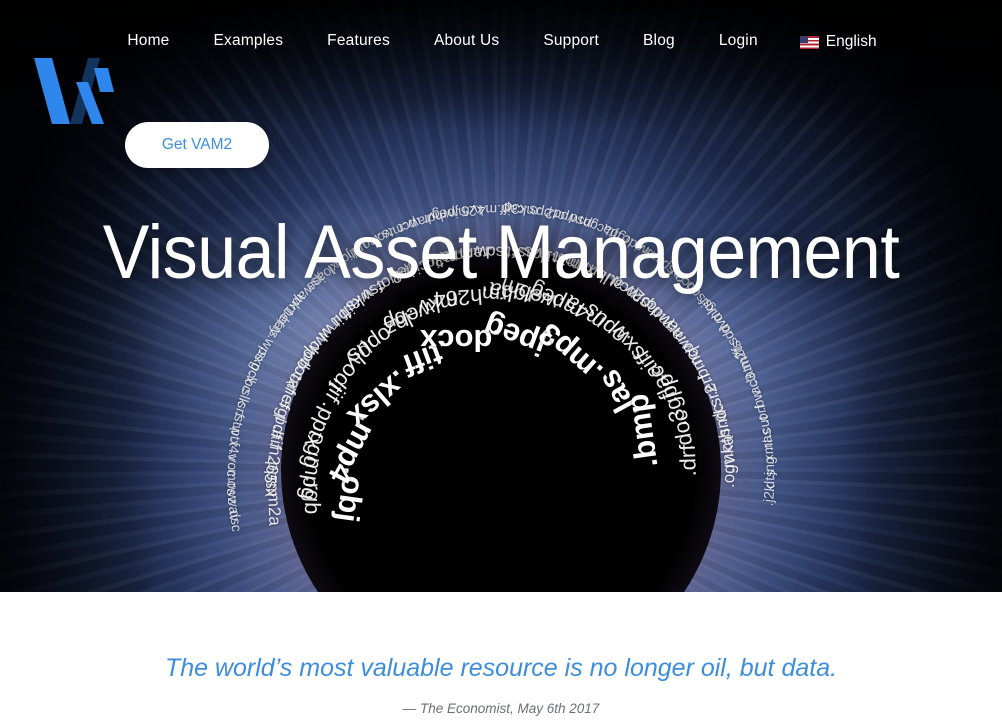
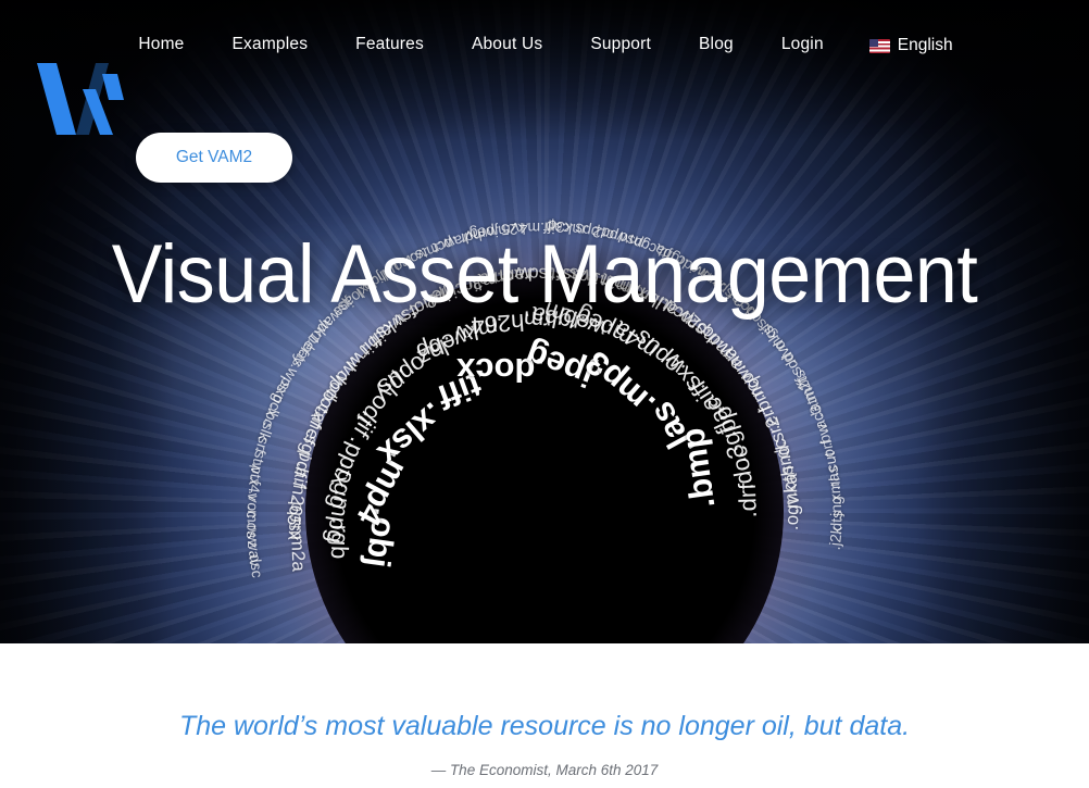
  Home
  Examples
  Features
  About Us
  Support
  Blog
  Login
  English
  Get VAM2
  Visual Asset Management
  The world’s most valuable resource is no longer oil, but data.
- — The Economist, May 6th 2017
+ — The Economist, March 6th 2017
